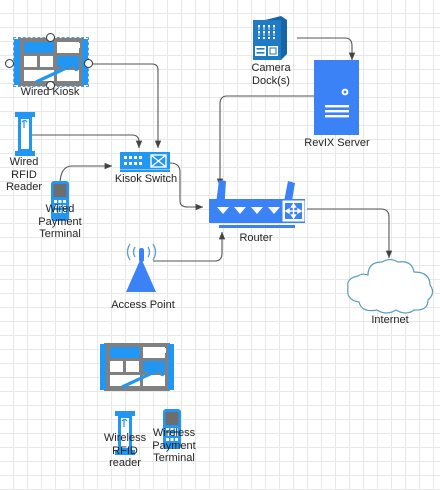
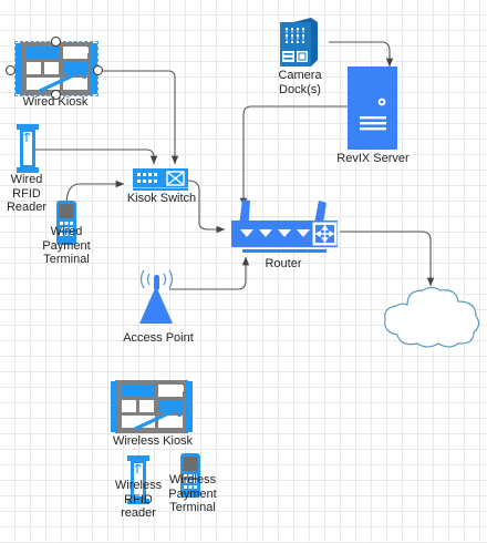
  Wired Kiosk
  Wired
  RFID
  Reader
  Wired
  Payment
  Terminal
  Kisok Switch
  Camera
  Dock(s)
  RevIX Server
  Router
  Access Point
+ Wireless Kiosk
  Wireless
  RFID
  reader
  Wireless
  Payment
  Terminal
- Internet
